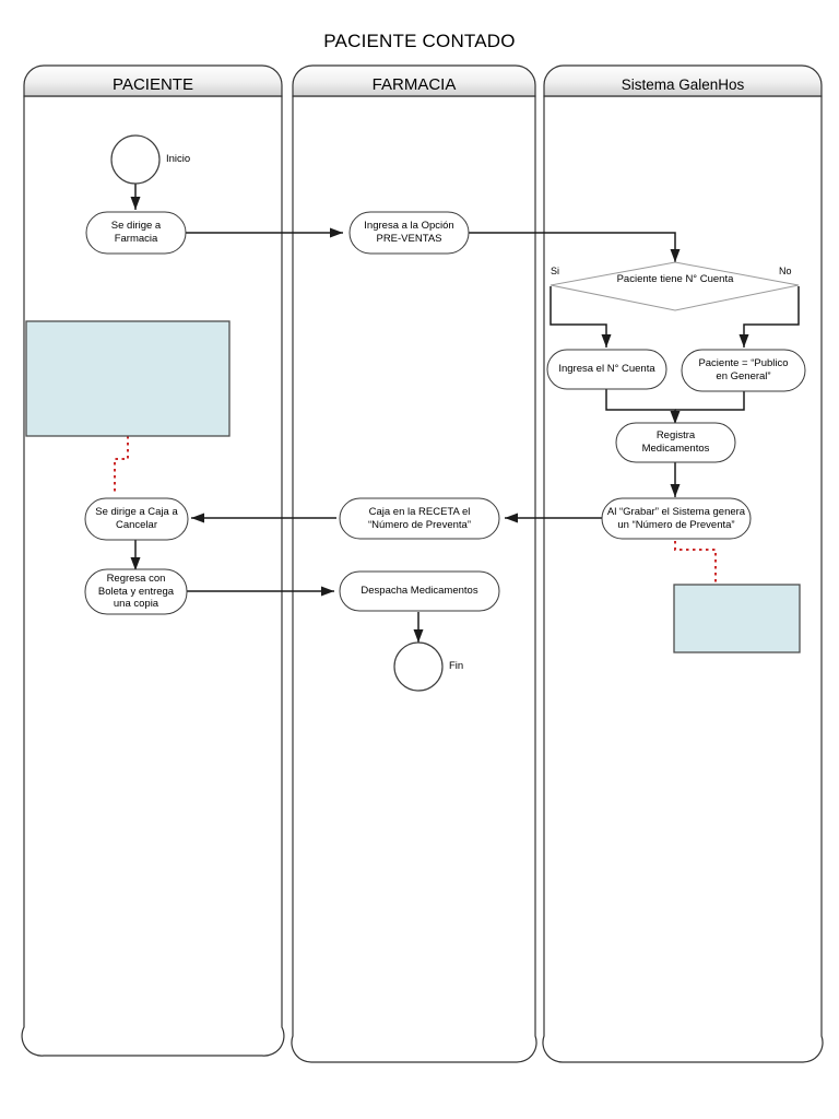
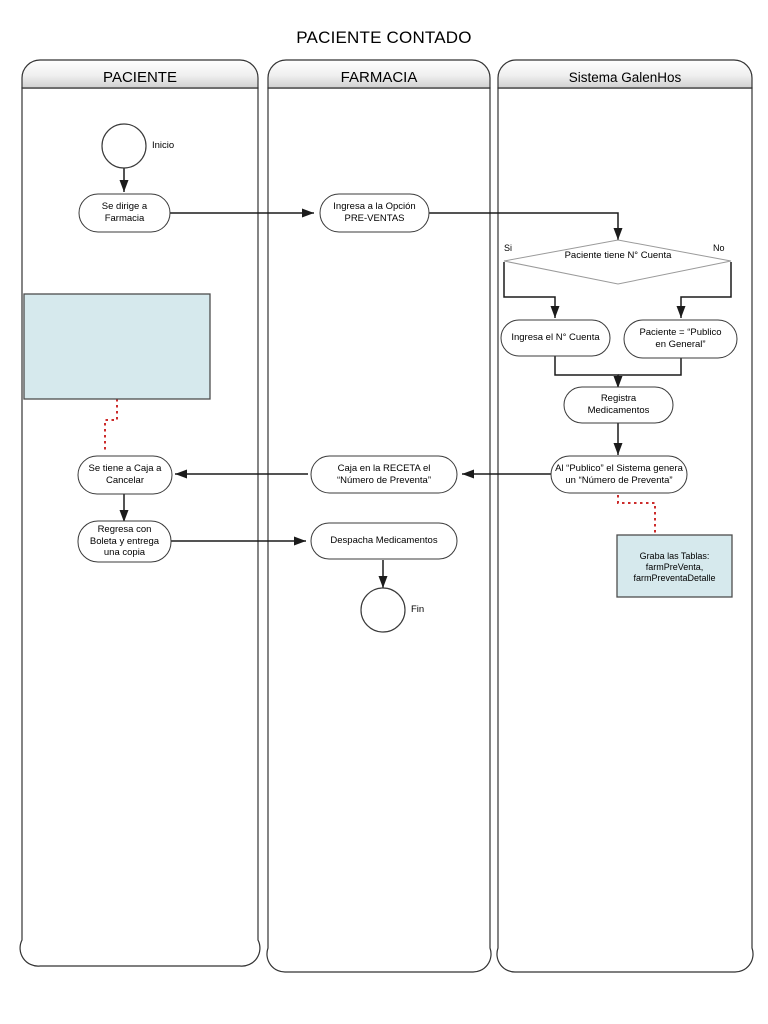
  PACIENTE CONTADO
  PACIENTE
  FARMACIA
  Sistema GalenHos
  Inicio
  Fin
  Se dirige a
  Farmacia
  Ingresa a la Opción
  PRE-VENTAS
  Paciente tiene N° Cuenta
  Si
  No
  Ingresa el N° Cuenta
  Paciente = “Publico
  en General”
  Registra
  Medicamentos
- Al “Grabar” el Sistema genera
+ Al “Publico” el Sistema genera
  un “Número de Preventa”
  Caja en la RECETA el
  “Número de Preventa”
- Se dirige a Caja a
+ Se tiene a Caja a
  Cancelar
  Regresa con
  Boleta y entrega
  una copia
  Despacha Medicamentos
+ Graba las Tablas:
+ farmPreVenta,
+ farmPreventaDetalle
